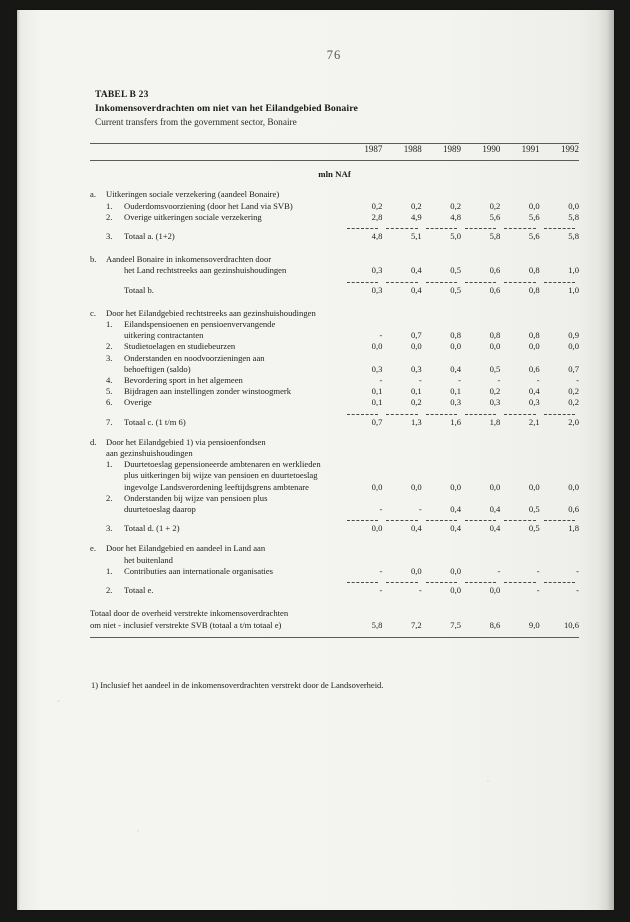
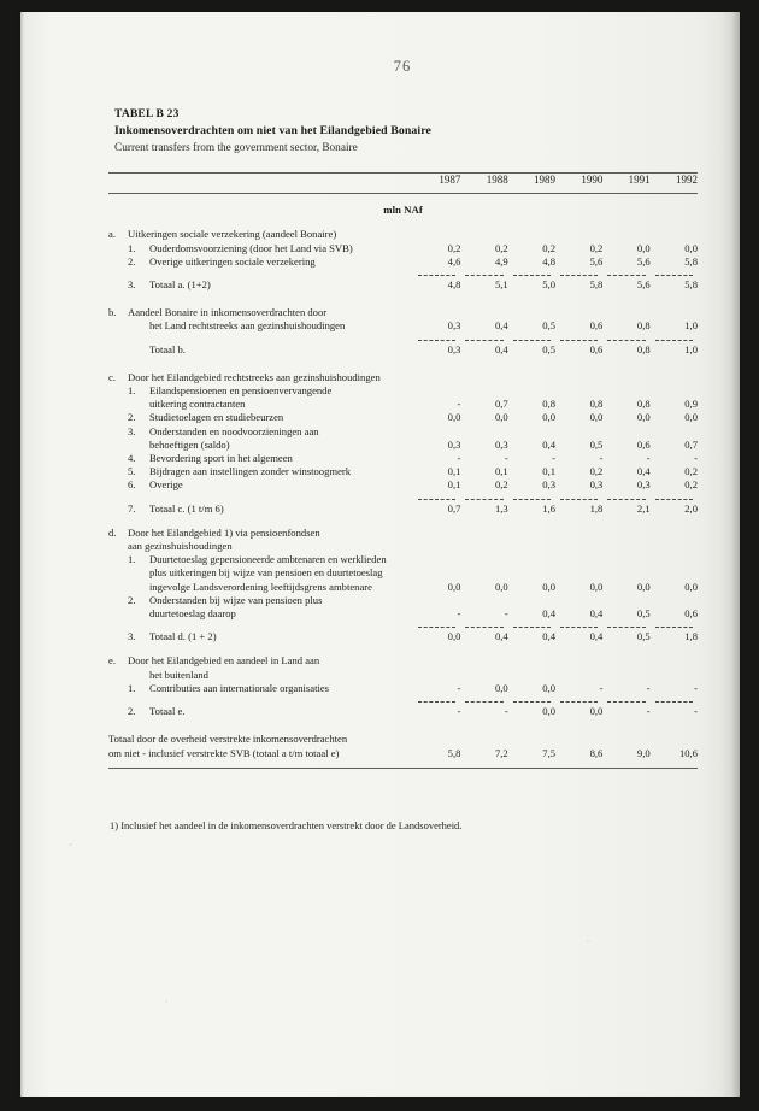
  76
  TABEL B 23
  Inkomensoverdrachten om niet van het Eilandgebied Bonaire
  Current transfers from the government sector, Bonaire
  			1987	1988	1989	1990	1991	1992
  mln NAf
  a.	Uitkeringen sociale verzekering (aandeel Bonaire)
  	1.	Ouderdomsvoorziening (door het Land via SVB)	0,2	0,2	0,2	0,2	0,0	0,0
- 	2.	Overige uitkeringen sociale verzekering	2,8	4,9	4,8	5,6	5,6	5,8
+ 	2.	Overige uitkeringen sociale verzekering	4,6	4,9	4,8	5,6	5,6	5,8
  	3.	Totaal a. (1+2)	4,8	5,1	5,0	5,8	5,6	5,8
  b.	Aandeel Bonaire in inkomensoverdrachten door
  		het Land rechtstreeks aan gezinshuishoudingen	0,3	0,4	0,5	0,6	0,8	1,0
  		Totaal b.	0,3	0,4	0,5	0,6	0,8	1,0
  c.	Door het Eilandgebied rechtstreeks aan gezinshuishoudingen
  	1.	Eilandspensioenen en pensioenvervangende
  		uitkering contractanten	-	0,7	0,8	0,8	0,8	0,9
  	2.	Studietoelagen en studiebeurzen	0,0	0,0	0,0	0,0	0,0	0,0
  	3.	Onderstanden en noodvoorzieningen aan
  		behoeftigen (saldo)	0,3	0,3	0,4	0,5	0,6	0,7
  	4.	Bevordering sport in het algemeen	-	-	-	-	-	-
  	5.	Bijdragen aan instellingen zonder winstoogmerk	0,1	0,1	0,1	0,2	0,4	0,2
  	6.	Overige	0,1	0,2	0,3	0,3	0,3	0,2
  	7.	Totaal c. (1 t/m 6)	0,7	1,3	1,6	1,8	2,1	2,0
  d.	Door het Eilandgebied 1) via pensioenfondsen
  	aan gezinshuishoudingen
  	1.	Duurtetoeslag gepensioneerde ambtenaren en werklieden
  		plus uitkeringen bij wijze van pensioen en duurtetoeslag
  		ingevolge Landsverordening leeftijdsgrens ambtenare	0,0	0,0	0,0	0,0	0,0	0,0
  	2.	Onderstanden bij wijze van pensioen plus
  		duurtetoeslag daarop	-	-	0,4	0,4	0,5	0,6
  	3.	Totaal d. (1 + 2)	0,0	0,4	0,4	0,4	0,5	1,8
  e.	Door het Eilandgebied en aandeel in Land aan
  		het buitenland
  	1.	Contributies aan internationale organisaties	-	0,0	0,0	-	-	-
  	2.	Totaal e.	-	-	0,0	0,0	-	-
  Totaal door de overheid verstrekte inkomensoverdrachten
  om niet - inclusief verstrekte SVB (totaal a t/m totaal e)	5,8	7,2	7,5	8,6	9,0	10,6
  1) Inclusief het aandeel in de inkomensoverdrachten verstrekt door de Landsoverheid.
